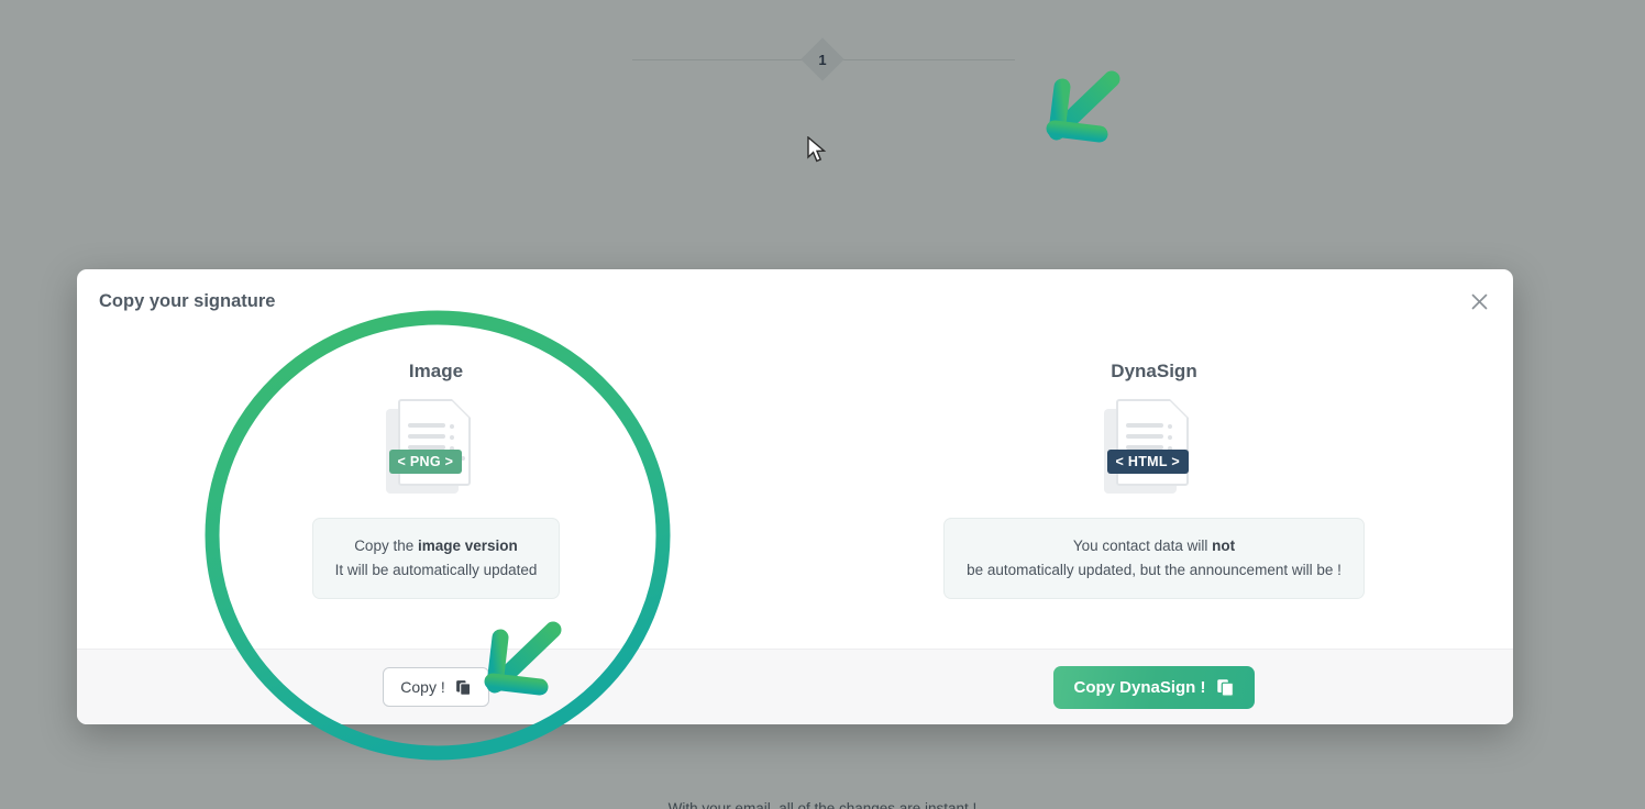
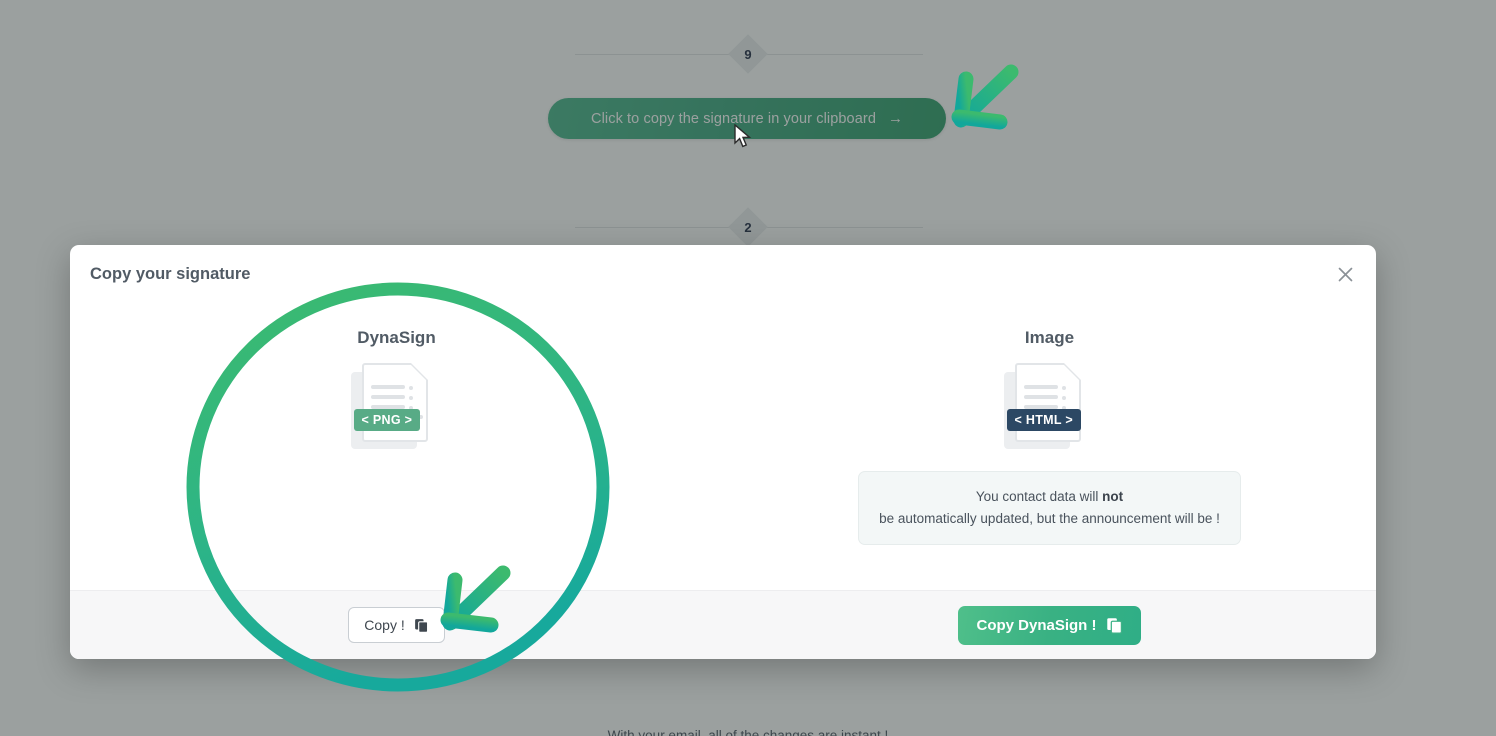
- 1
+ 9
+ Click to copy the signature in your clipboard
+ →
+ 2
  Copy your signature
- Image
+ DynaSign
  < PNG >
- Copy the image version
- It will be automatically updated
- DynaSign
+ Image
  < HTML >
  You contact data will not
  be automatically updated, but the announcement will be !
  Copy !
  Copy DynaSign !
